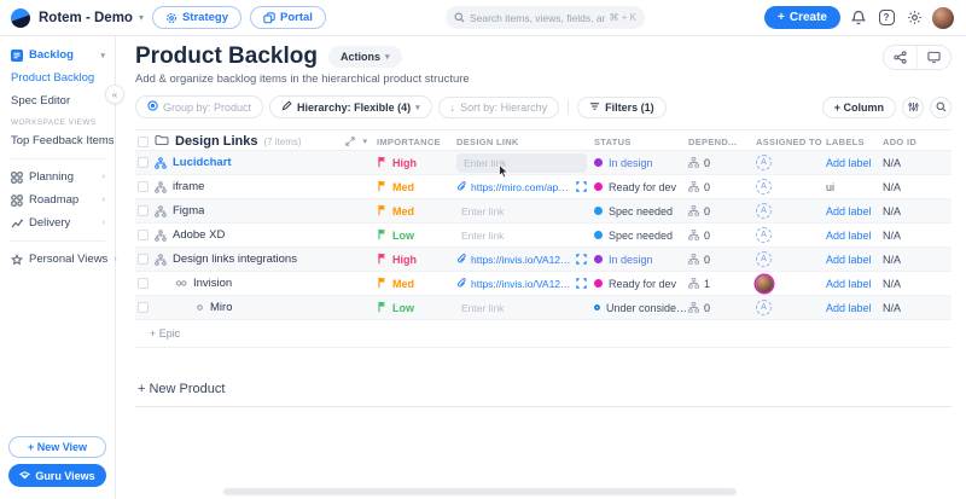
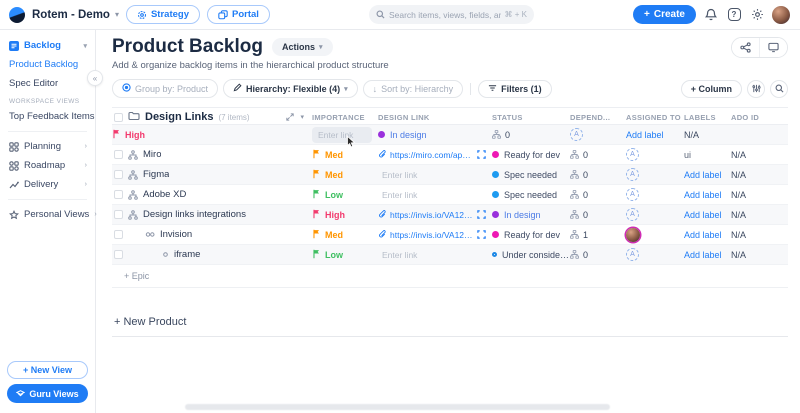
  Rotem - Demo
  ▾
  Strategy
  Portal
  Search items, views, fields, a
  ⌘ + K
  +
  Create
  ?
  «
  Backlog
  Product Backlog
  Spec Editor
  Top Feedback Items
  Planning
  Roadmap
  Delivery
  Personal Views
  + New View
  Guru Views
  Product Backlog
  Actions
  Add & organize backlog items in the hierarchical product structure
  Group by: Product
  Hierarchy: Flexible (4)
  ↓
  Sort by: Hierarchy
  Filters (1)
  + Column
  Design Links
  (7 items)
  IMPORTANCE
  DESIGN LINK
  STATUS
  DEPEND...
  ASSIGNED TO
  LABELS
  ADO ID
- Lucidchart
  High
  Enter link
  In design
  0
  Add label
  N/A
- iframe
+ Miro
  Med
  https://miro.com/app/b
  Ready for dev
  0
  ui
  N/A
  Figma
  Med
  Enter link
  Spec needed
  0
  Add label
  N/A
  Adobe XD
  Low
  Enter link
  Spec needed
  0
  Add label
  N/A
  Design links integrations
  High
  https://invis.io/VA12LF
  In design
  0
  Add label
  N/A
  Invision
  Med
  https://invis.io/VA12LF
  Ready for dev
  1
  Add label
  N/A
- Miro
+ iframe
  Low
  Enter link
  Under consider...
  0
  Add label
  N/A
  + Epic
  + New Product
